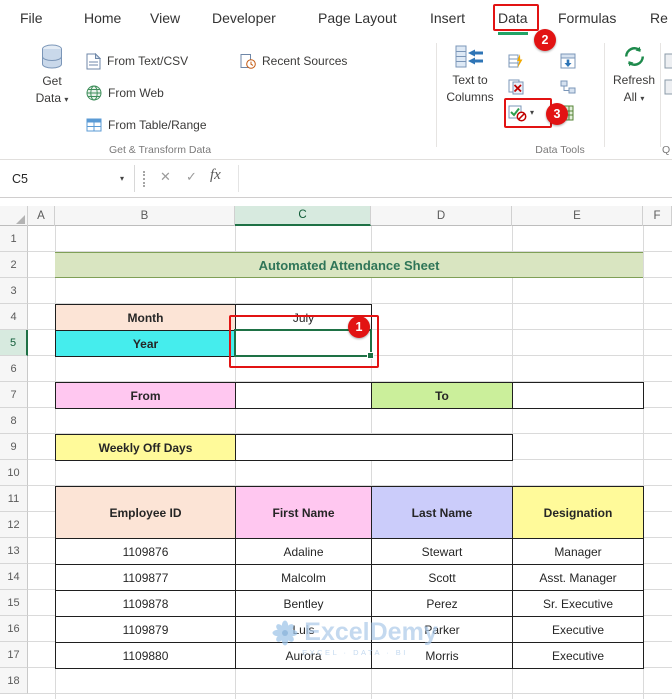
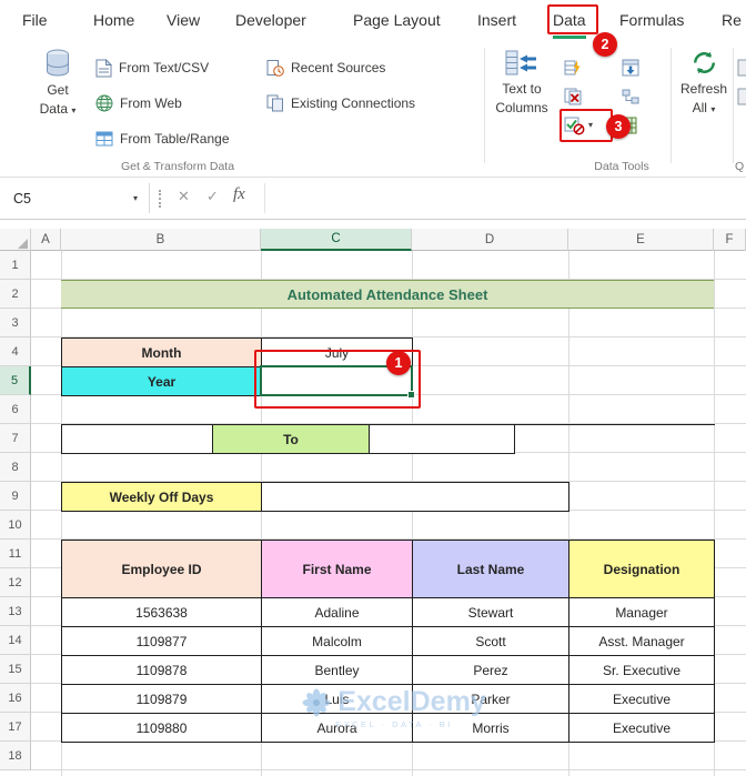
  File
  Home
  View
  Developer
  Page Layout
  Insert
  Data
  Formulas
  Re
  Get
  Data ▾
  From Text/CSV
  From Web
  From Table/Range
  Recent Sources
+ Existing Connections
  Get & Transform Data
  Text to
  Columns
  ▾
  Data Tools
  Refresh
  All ▾
  Q
  C5
  ▾
  ✕
  ✓
  fx
  A
  B
  C
  D
  E
  F
  1
  2
  3
  4
  5
  6
  7
  8
  9
  10
  11
  12
  13
  14
  15
  16
  17
  18
  Automated Attendance Sheet
  Month
  July
  Year
- From
  To
  Weekly Off Days
  Employee ID
  First Name
  Last Name
  Designation
- 1109876
+ 1563638
  Adaline
  Stewart
  Manager
  1109877
  Malcolm
  Scott
  Asst. Manager
  1109878
  Bentley
  Perez
  Sr. Executive
  1109879
  Luis
  Parker
  Executive
  1109880
  Aurora
  Morris
  Executive
  ExcelDemy
  EXCEL · DATA · BI
  1
  2
  3
